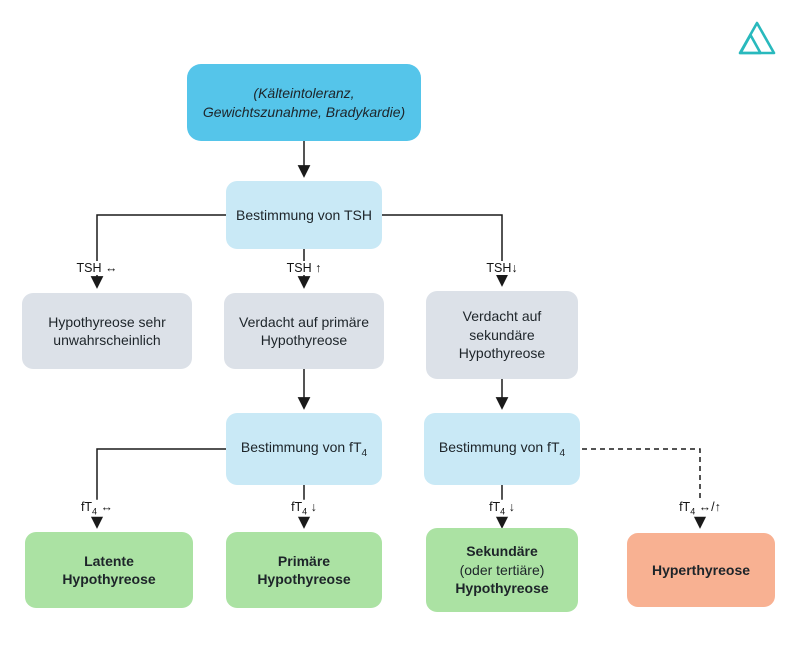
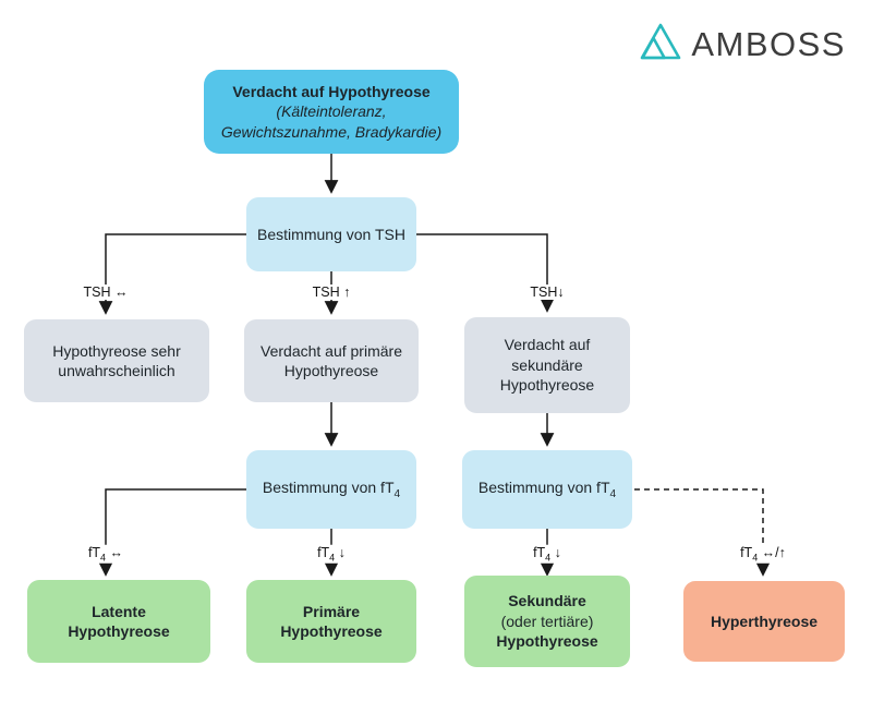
+ AMBOSS
+ Verdacht auf Hypothyreose
  (Kälteintoleranz,
  Gewichtszunahme, Bradykardie)
  Bestimmung von TSH
  Hypothyreose sehr
  unwahrscheinlich
  Verdacht auf primäre
  Hypothyreose
  Verdacht auf
  sekundäre
  Hypothyreose
  Bestimmung von fT4
  Bestimmung von fT4
  Latente
  Hypothyreose
  Primäre
  Hypothyreose
  Sekundäre
  (oder tertiäre)
  Hypothyreose
  Hyperthyreose
  TSH ↔
  TSH ↑
  TSH↓
  fT4 ↔
  fT4 ↓
  fT4 ↓
  fT4 ↔/↑
